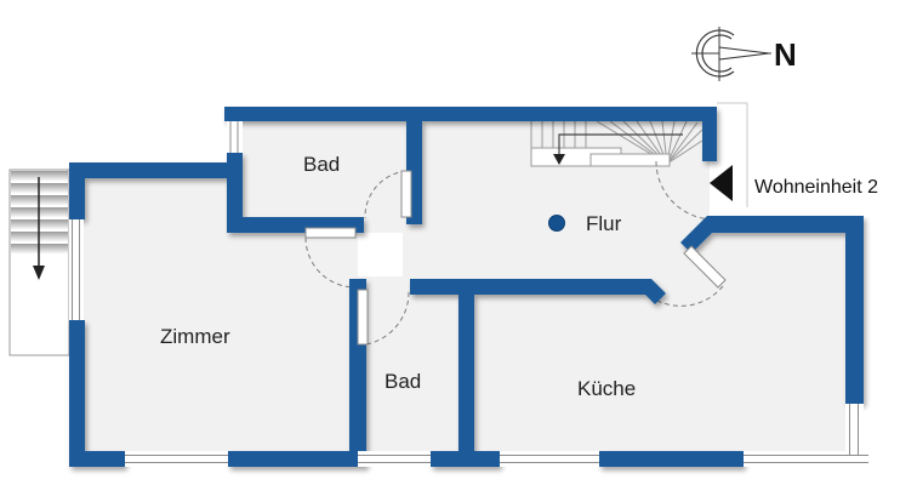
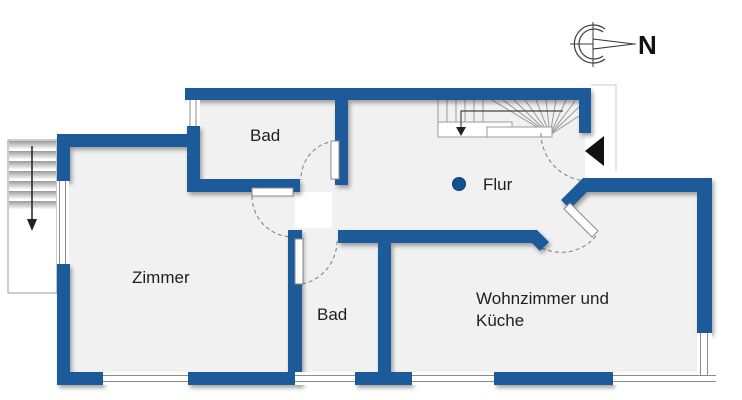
  Bad
  Zimmer
  Flur
  Bad
+ Wohnzimmer und
  Küche
- Wohneinheit 2
  N
